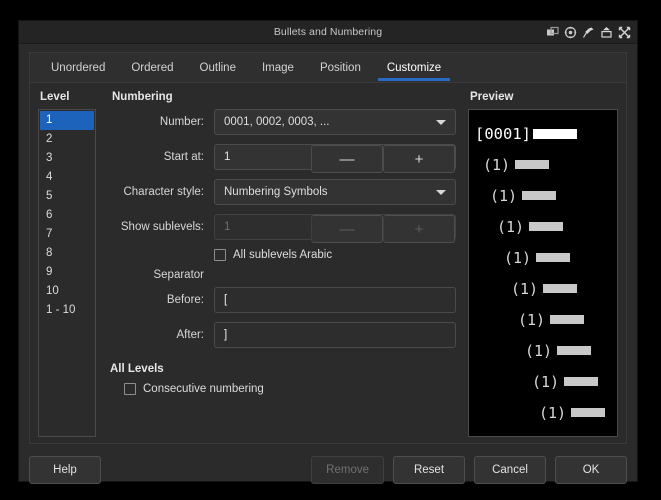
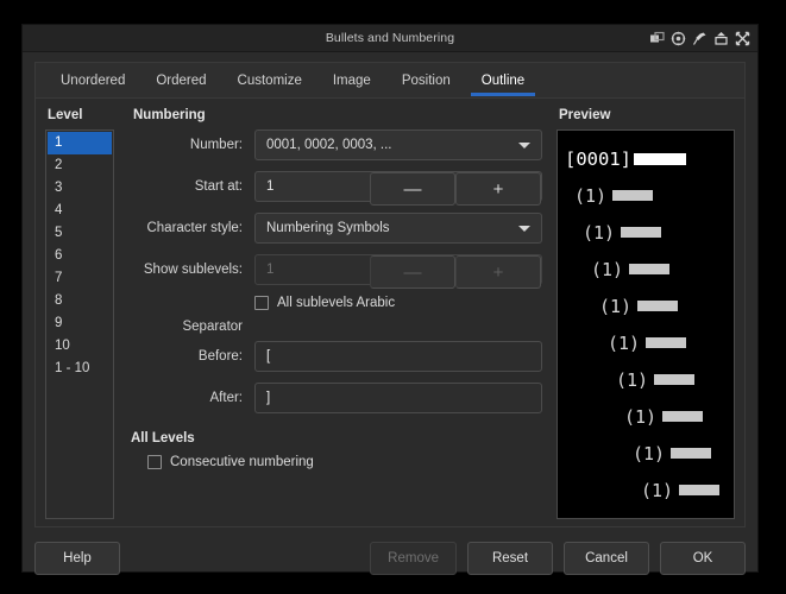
  Bullets and Numbering
  Unordered
  Ordered
- Outline
+ Customize
  Image
  Position
- Customize
+ Outline
  Level
  1
  2
  3
  4
  5
  6
  7
  8
  9
  10
  1 - 10
  Numbering
  Number:
  0001, 0002, 0003, ...
  Start at:
  1
  —
  +
  Character style:
  Numbering Symbols
  Show sublevels:
  1
  +
  All sublevels Arabic
  Separator
  Before:
  [
  After:
  ]
  All Levels
  Consecutive numbering
  Preview
  [0001]
  (1)
  (1)
  (1)
  (1)
  (1)
  (1)
  (1)
  (1)
  (1)
  Help
  Remove
  Reset
  Cancel
  OK
